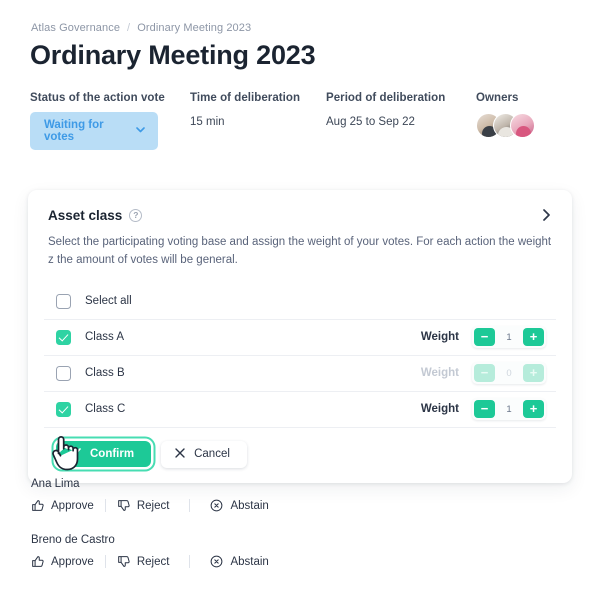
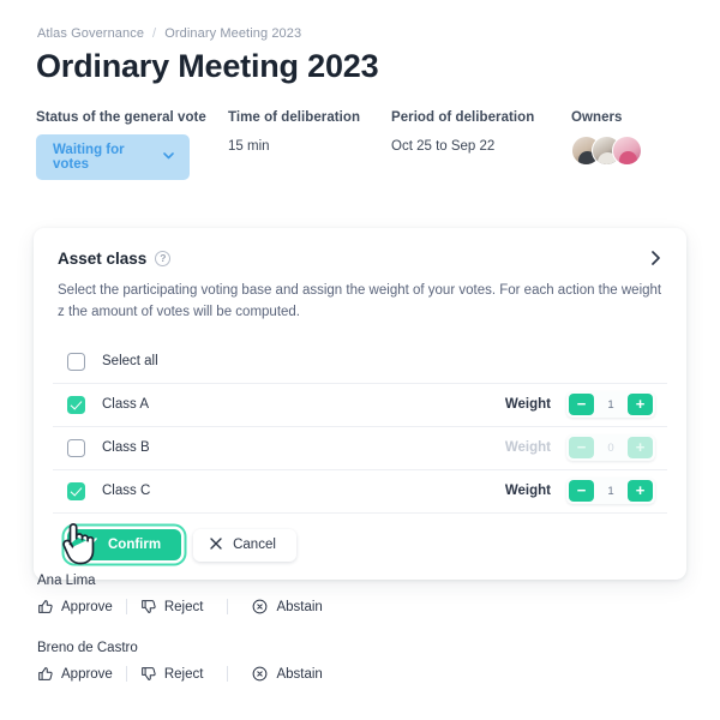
  Atlas Governance
  /
  Ordinary Meeting 2023
  Ordinary Meeting 2023
- Status of the action vote
+ Status of the general vote
  Waiting for votes
  Time of deliberation
  15 min
  Period of deliberation
- Aug 25 to Sep 22
+ Oct 25 to Sep 22
  Owners
  Asset class
  ?
- Select the participating voting base and assign the weight of your votes. For each action the weight z the amount of votes will be general.
+ Select the participating voting base and assign the weight of your votes. For each action the weight z the amount of votes will be computed.
  Select all
  Class A
  Weight
  −
  1
  +
  Class B
  Weight
  −
  0
  +
  Class C
  Weight
  −
  1
  +
  Confirm
  Cancel
  Ana Lima
  Approve
  Reject
  Abstain
  Breno de Castro
  Approve
  Reject
  Abstain
